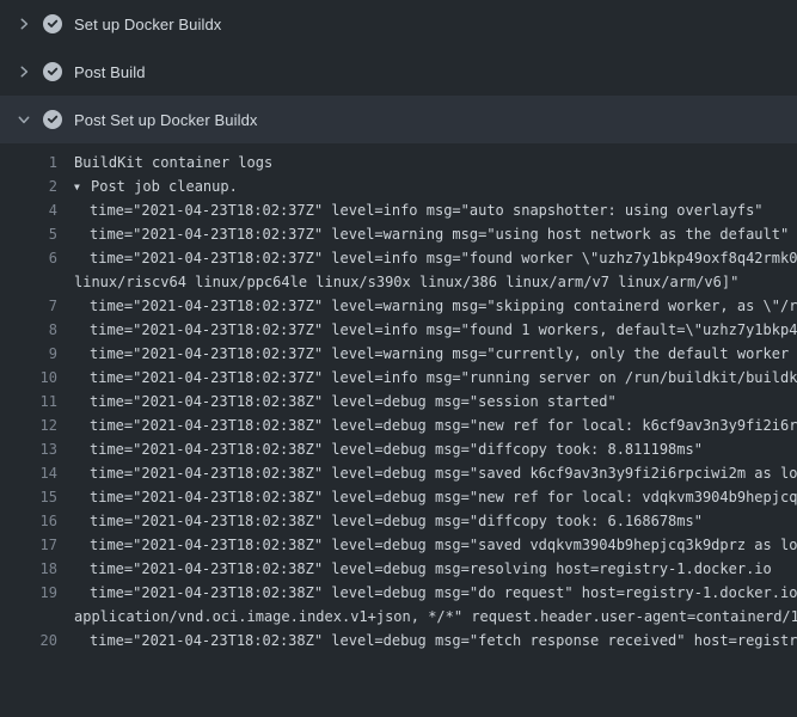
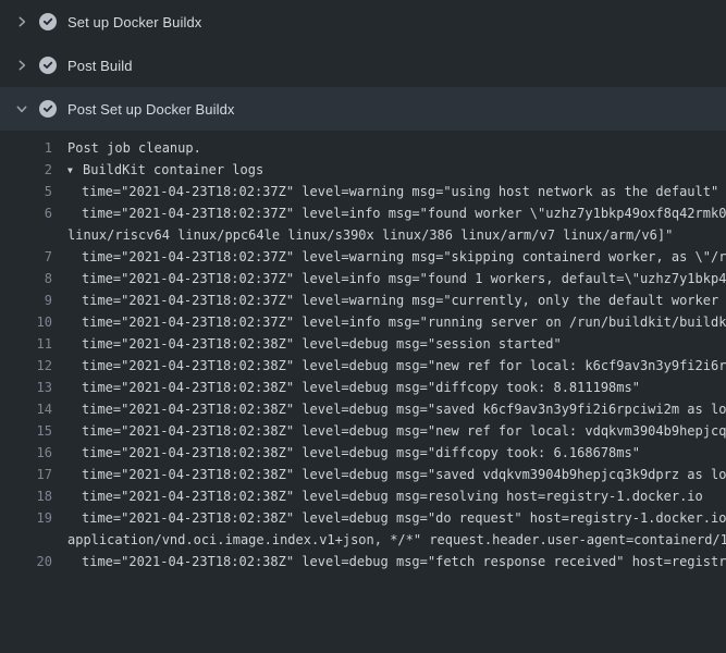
  Set up Docker Buildx
  Post Build
  Post Set up Docker Buildx
  1
- BuildKit container logs
+ Post job cleanup.
  2
- ▼ Post job cleanup.
+ ▼ BuildKit container logs
- 4
- time="2021-04-23T18:02:37Z" level=info msg="auto snapshotter: using overlayfs"
  5
  time="2021-04-23T18:02:37Z" level=warning msg="using host network as the default"
  6
  time="2021-04-23T18:02:37Z" level=info msg="found worker \"uzhz7y1bkp49oxf8q42rmk0
  linux/riscv64 linux/ppc64le linux/s390x linux/386 linux/arm/v7 linux/arm/v6]"
  7
  time="2021-04-23T18:02:37Z" level=warning msg="skipping containerd worker, as \"/r
  8
  time="2021-04-23T18:02:37Z" level=info msg="found 1 workers, default=\"uzhz7y1bkp4
  9
  time="2021-04-23T18:02:37Z" level=warning msg="currently, only the default worker
  10
  time="2021-04-23T18:02:37Z" level=info msg="running server on /run/buildkit/buildk
  11
  time="2021-04-23T18:02:38Z" level=debug msg="session started"
  12
  time="2021-04-23T18:02:38Z" level=debug msg="new ref for local: k6cf9av3n3y9fi2i6r
  13
  time="2021-04-23T18:02:38Z" level=debug msg="diffcopy took: 8.811198ms"
  14
  time="2021-04-23T18:02:38Z" level=debug msg="saved k6cf9av3n3y9fi2i6rpciwi2m as lo
  15
  time="2021-04-23T18:02:38Z" level=debug msg="new ref for local: vdqkvm3904b9hepjcq
  16
  time="2021-04-23T18:02:38Z" level=debug msg="diffcopy took: 6.168678ms"
  17
  time="2021-04-23T18:02:38Z" level=debug msg="saved vdqkvm3904b9hepjcq3k9dprz as lo
  18
  time="2021-04-23T18:02:38Z" level=debug msg=resolving host=registry-1.docker.io
  19
  time="2021-04-23T18:02:38Z" level=debug msg="do request" host=registry-1.docker.io
  application/vnd.oci.image.index.v1+json, */*" request.header.user-agent=containerd/1
  20
  time="2021-04-23T18:02:38Z" level=debug msg="fetch response received" host=registr
